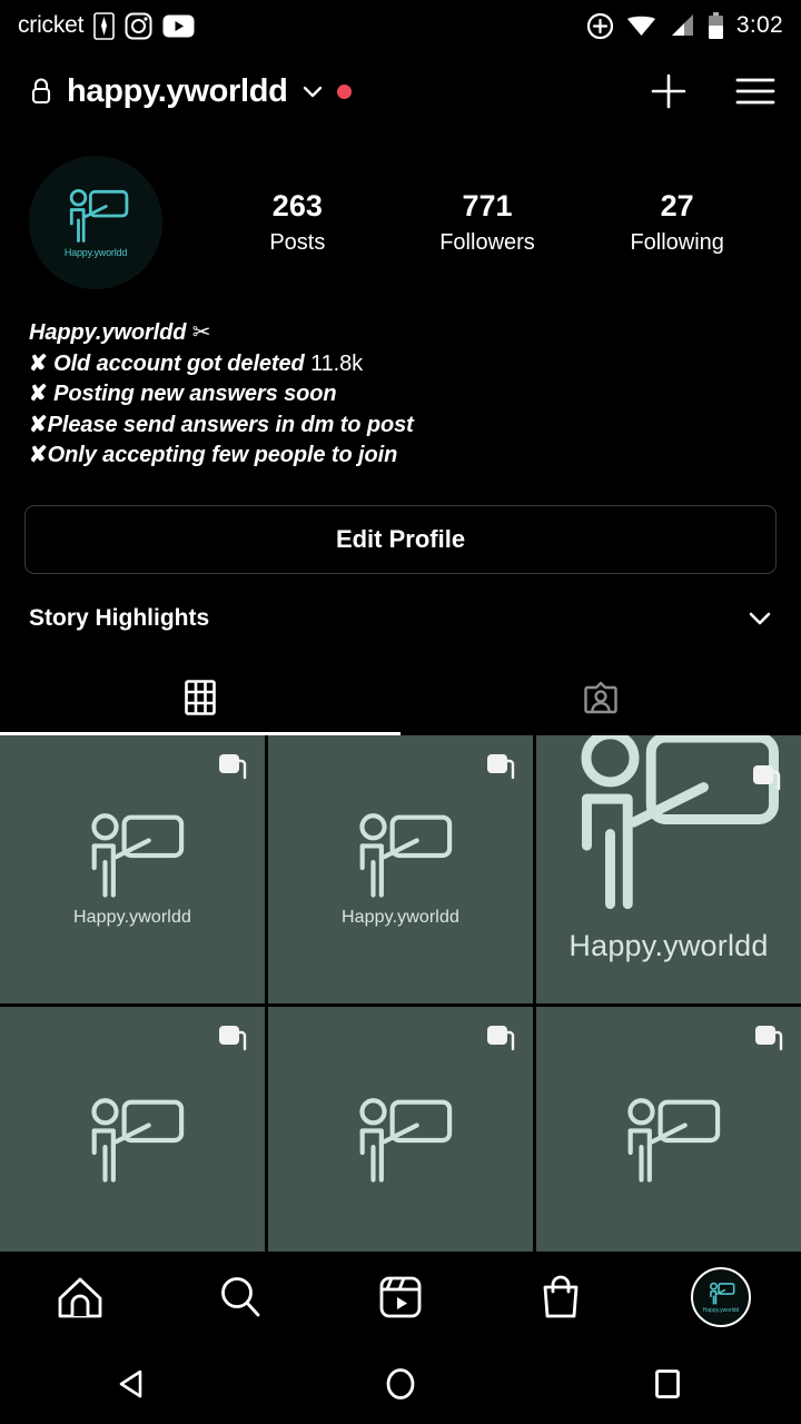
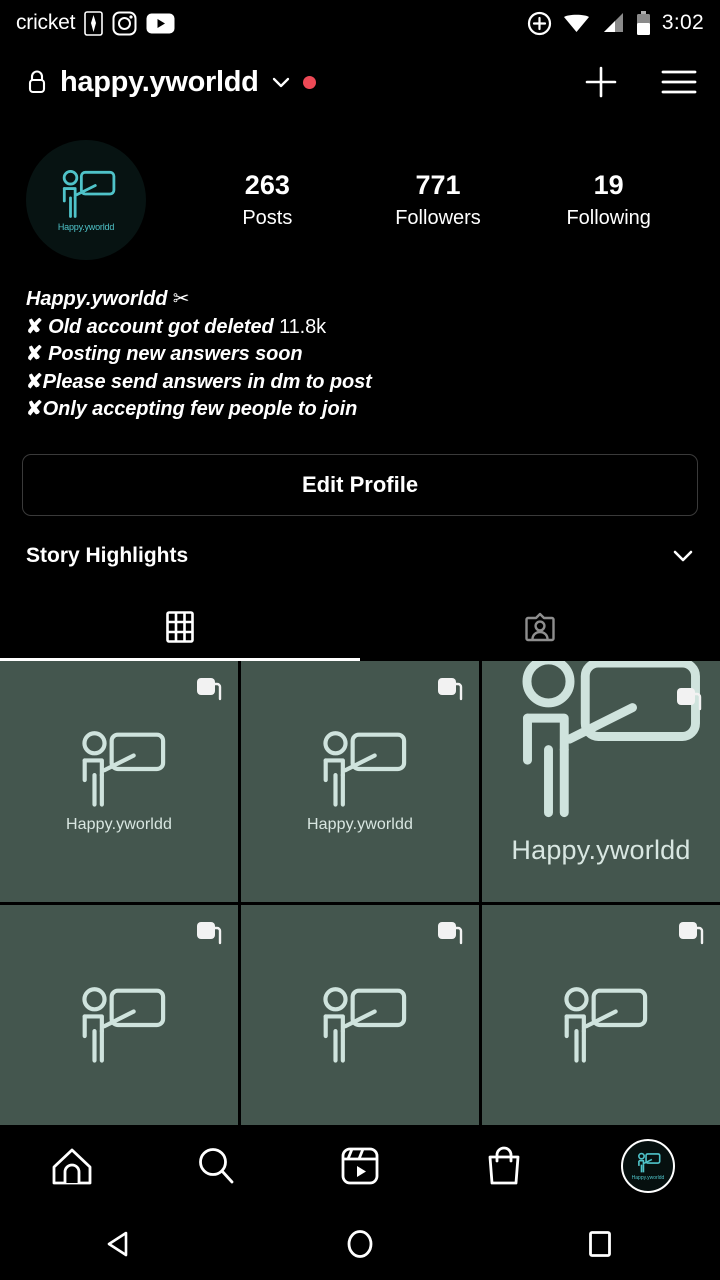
  cricket
  3:02
  happy.yworldd
  Happy.yworldd
  263
  Posts
  771
  Followers
- 27
+ 19
  Following
  Happy.yworldd ✂
  ✘ Old account got deleted 11.8k
  ✘ Posting new answers soon
  ✘Please send answers in dm to post
  ✘Only accepting few people to join
  Edit Profile
  Story Highlights
  Happy.yworldd
  Happy.yworldd
  Happy.yworldd
